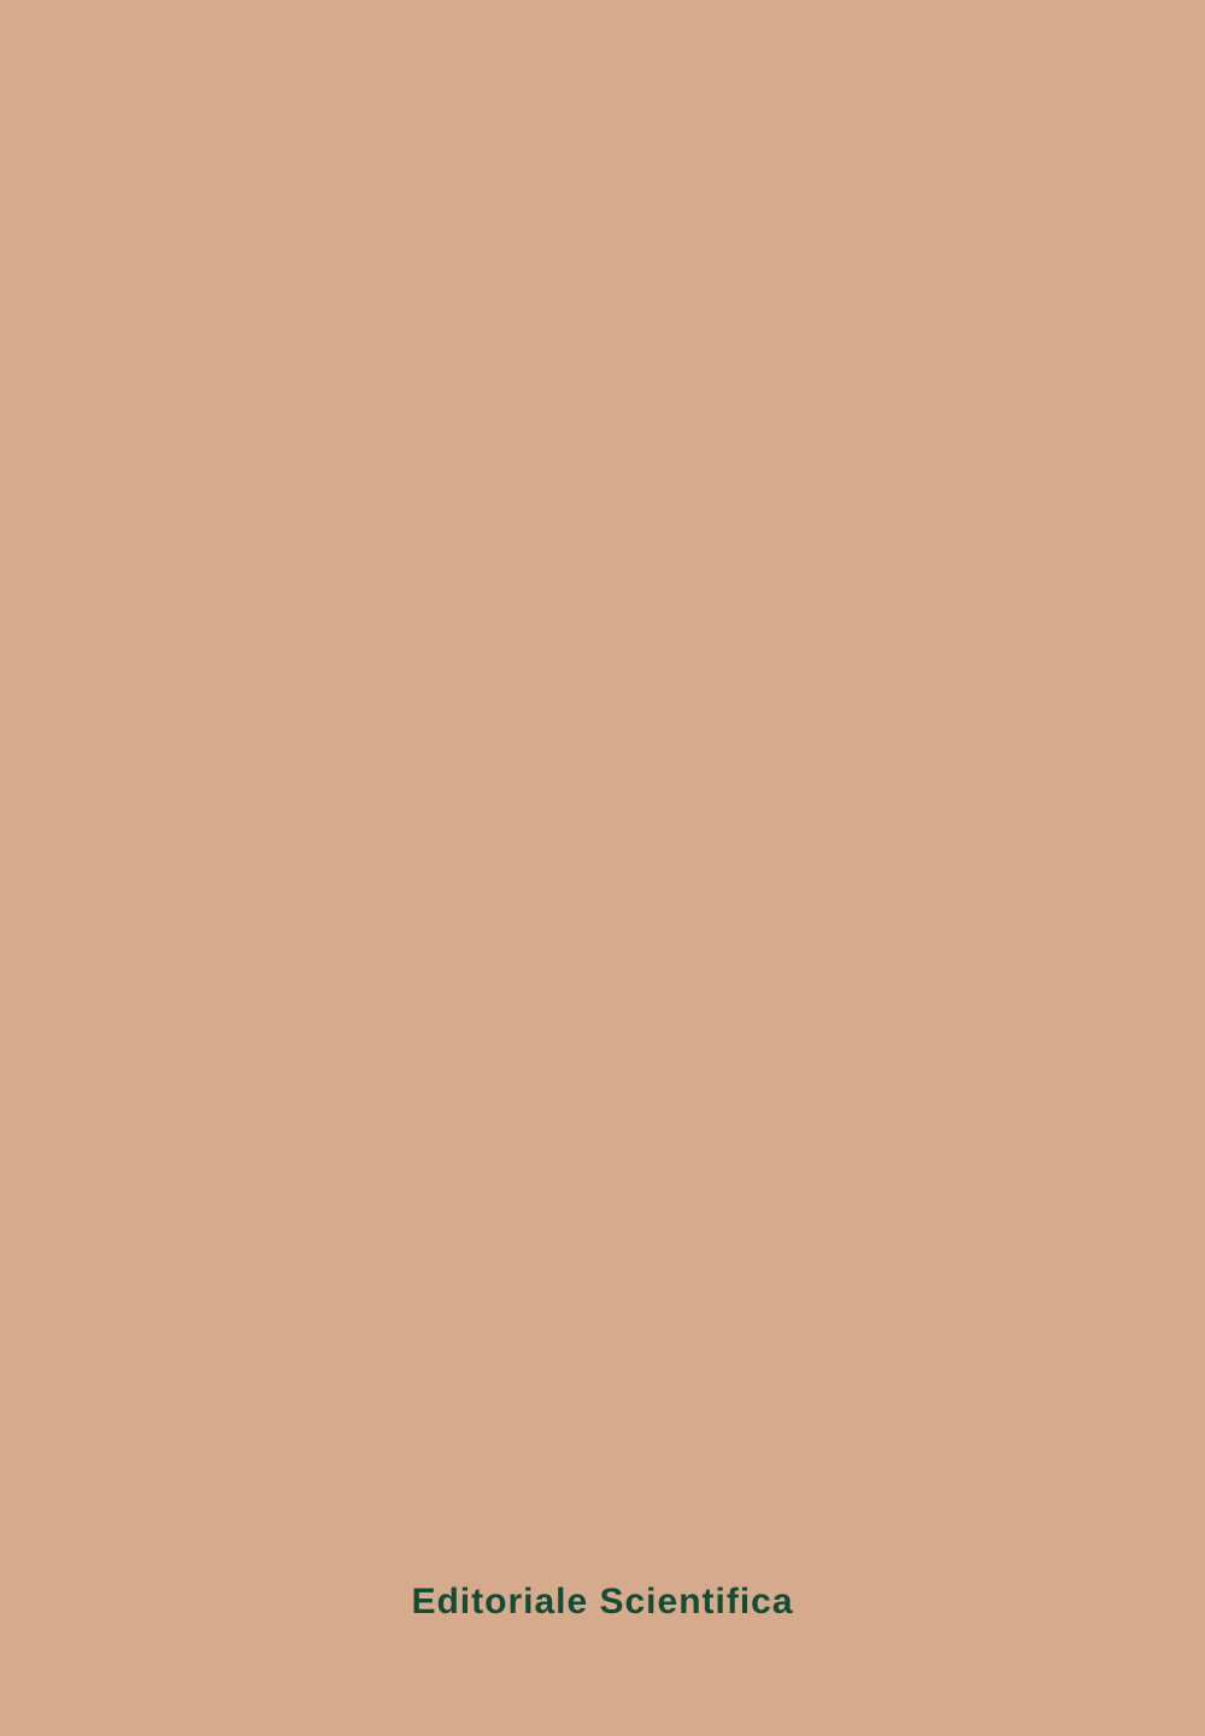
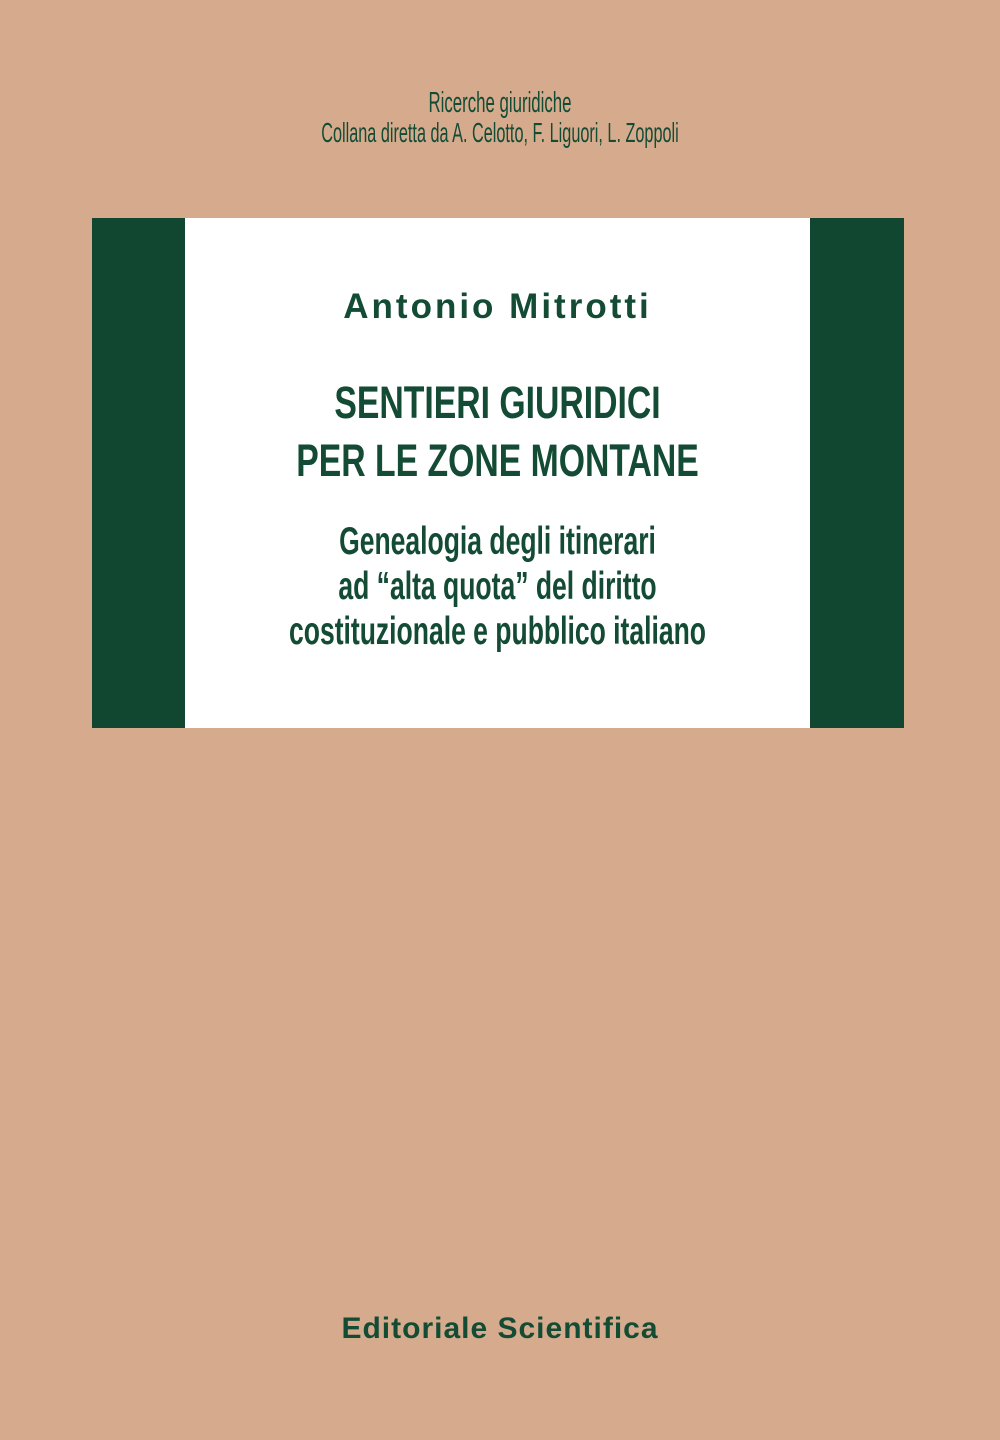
+ Ricerche giuridiche
+ Collana diretta da A. Celotto, F. Liguori, L. Zoppoli
+ Antonio Mitrotti
+ SENTIERI GIURIDICI
+ PER LE ZONE MONTANE
+ Genealogia degli itinerari
+ ad “alta quota” del diritto
+ costituzionale e pubblico italiano
  Editoriale Scientifica
